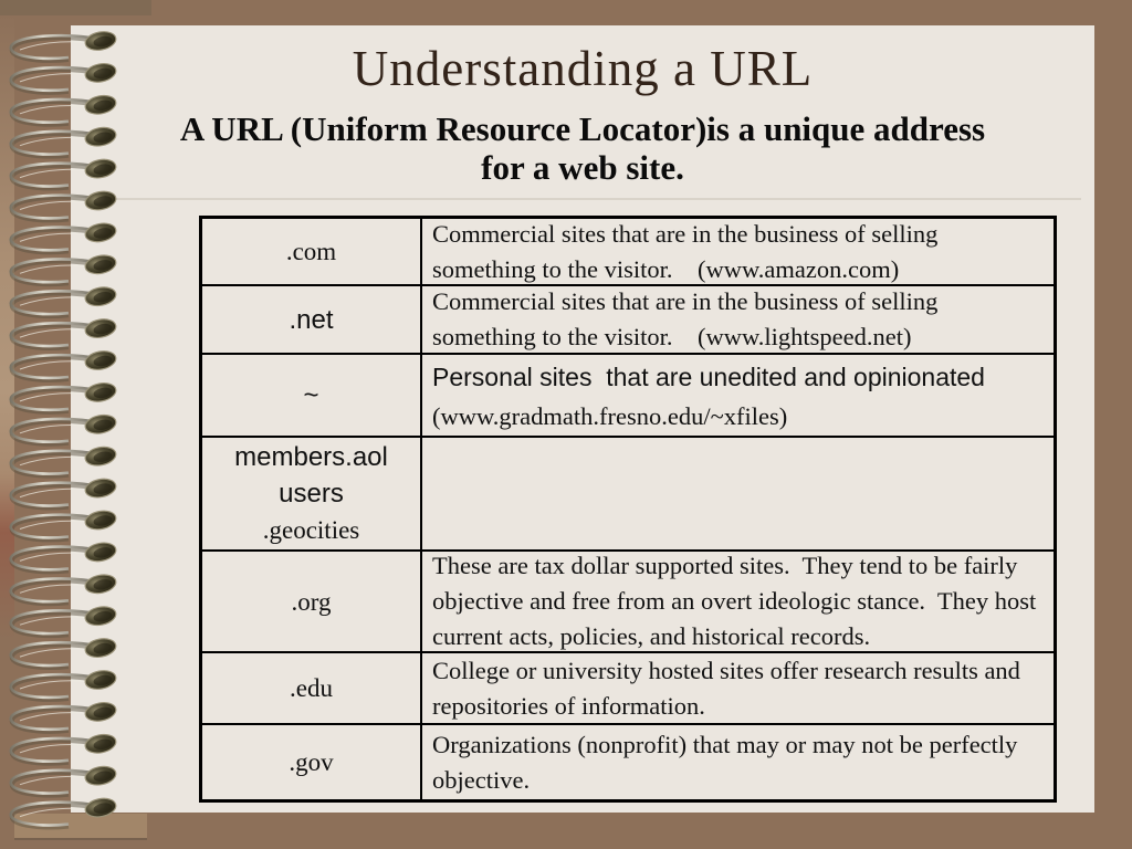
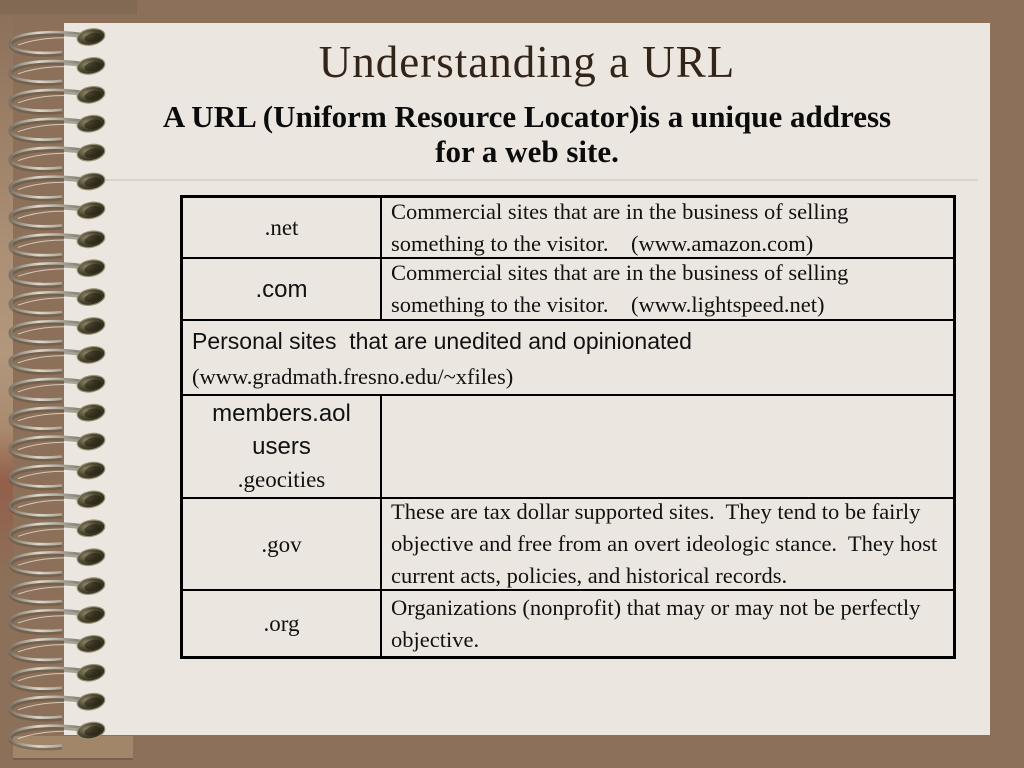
  Understanding a URL
  A URL (Uniform Resource Locator)is a unique address
  for a web site.
- .com
+ .net
  Commercial sites that are in the business of selling
  something to the visitor. (www.amazon.com)
- .net
+ .com
  Commercial sites that are in the business of selling
  something to the visitor. (www.lightspeed.net)
- ~
  Personal sites that are unedited and opinionated
  (www.gradmath.fresno.edu/~xfiles)
  members.aol
  users
  .geocities
- .org
+ .gov
  These are tax dollar supported sites. They tend to be fairly
  objective and free from an overt ideologic stance. They host
  current acts, policies, and historical records.
- .edu
- College or university hosted sites offer research results and
- repositories of information.
- .gov
+ .org
  Organizations (nonprofit) that may or may not be perfectly
  objective.
